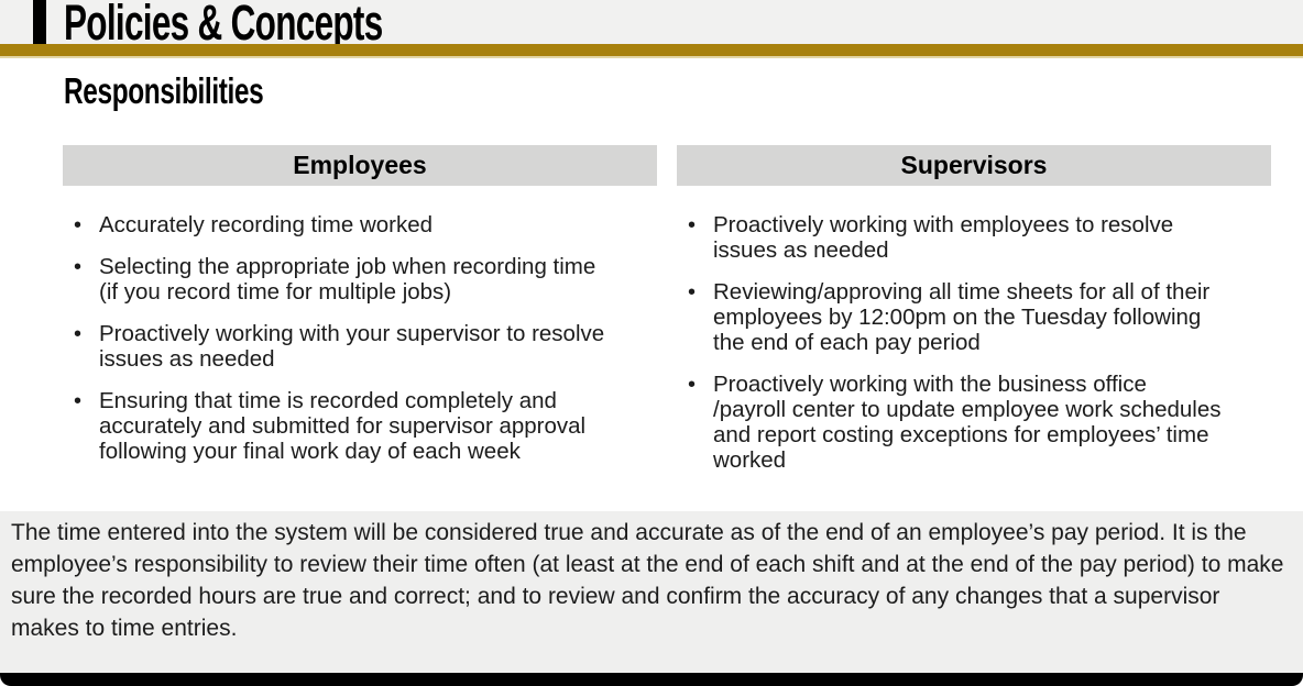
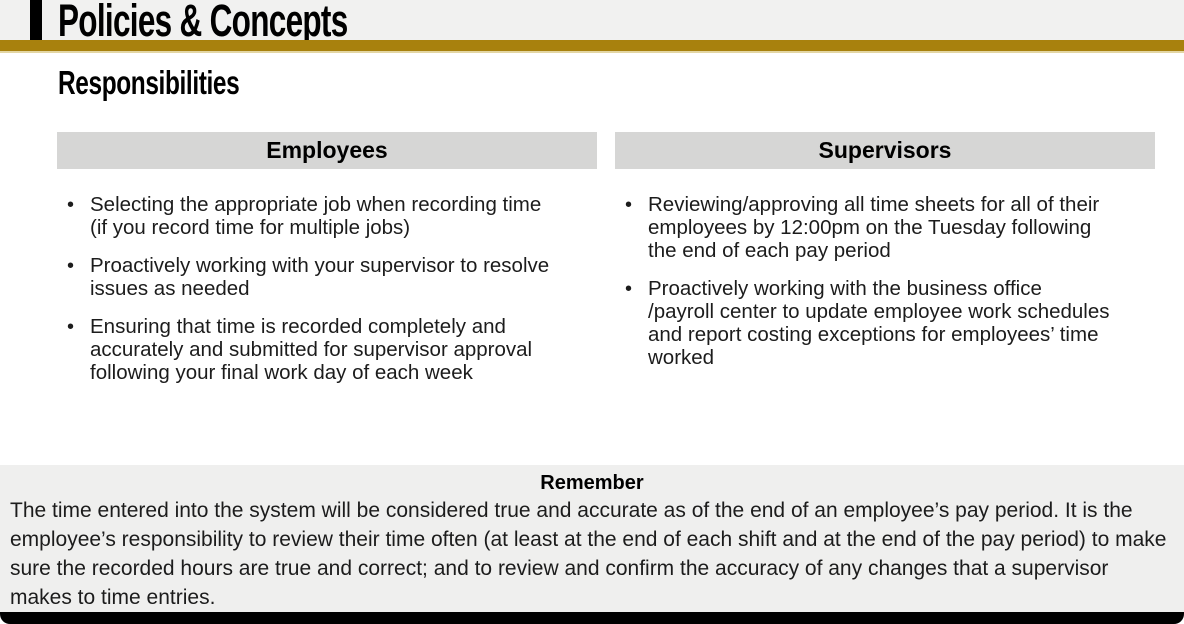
  Policies & Concepts
  Responsibilities
  Employees
- Accurately recording time worked
  Selecting the appropriate job when recording time (if you record time for multiple jobs)
  Proactively working with your supervisor to resolve issues as needed
  Ensuring that time is recorded completely and accurately and submitted for supervisor approval following your final work day of each week
  Supervisors
- Proactively working with employees to resolve issues as needed
  Reviewing/approving all time sheets for all of their employees by 12:00pm on the Tuesday following the end of each pay period
  Proactively working with the business office /payroll center to update employee work schedules and report costing exceptions for employees’ time worked
+ Remember
  The time entered into the system will be considered true and accurate as of the end of an employee’s pay period. It is the employee’s responsibility to review their time often (at least at the end of each shift and at the end of the pay period) to make sure the recorded hours are true and correct; and to review and confirm the accuracy of any changes that a supervisor makes to time entries.
